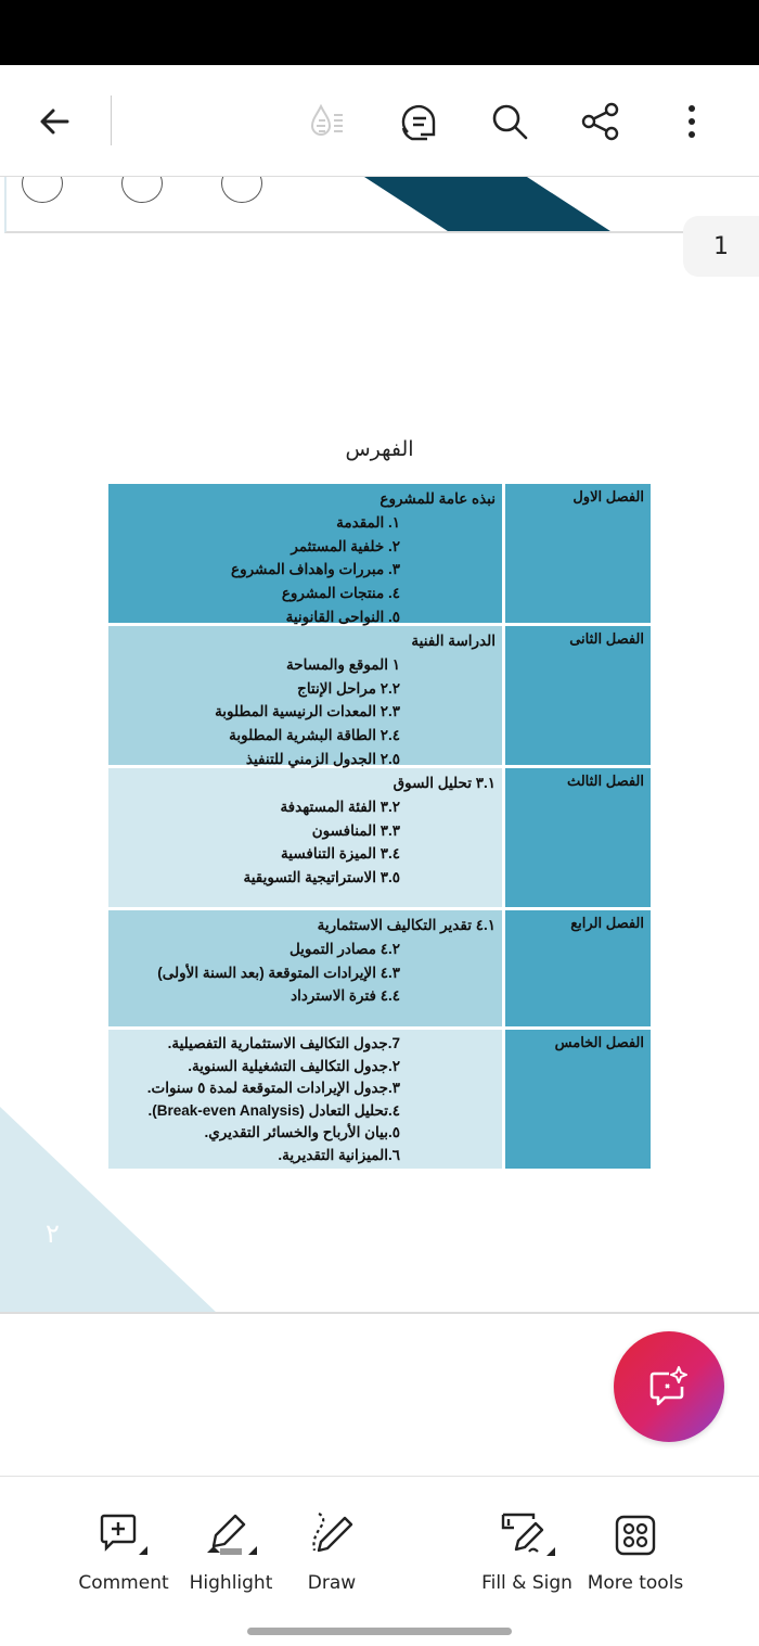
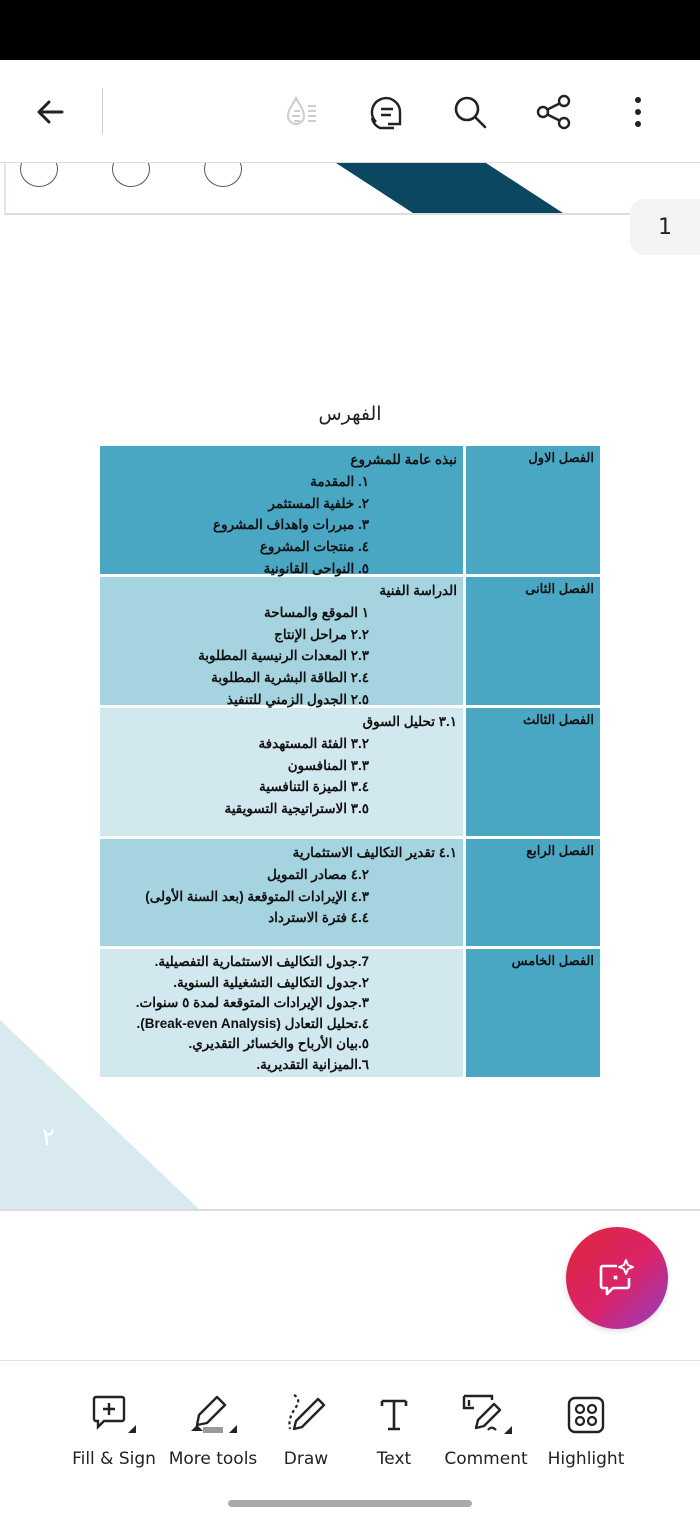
  الفهرس
  الفصل الاول
  نبذه عامة للمشروع
  ١. المقدمة
  ٢. خلفية المستثمر
  ٣. مبررات واهداف المشروع
  ٤. منتجات المشروع
  ٥. النواحى القانونية
  الفصل الثانى
  الدراسة الفنية
  ١ الموقع والمساحة
  ٢.٢ مراحل الإنتاج
  ٢.٣ المعدات الرنيسية المطلوبة
  ٢.٤ الطاقة البشرية المطلوبة
  ٢.٥ الجدول الزمني للتنفيذ
  الفصل الثالث
  ٣.١ تحليل السوق
  ٣.٢ الفئة المستهدفة
  ٣.٣ المنافسون
  ٣.٤ الميزة التنافسية
  ٣.٥ الاستراتيجية التسويقية
  الفصل الرابع
  ٤.١ تقدير التكاليف الاستثمارية
  ٤.٢ مصادر التمويل
  ٤.٣ الإيرادات المتوقعة (بعد السنة الأولى)
  ٤.٤ فترة الاسترداد
  الفصل الخامس
  7.جدول التكاليف الاستثمارية التفصيلية.
  ٢.جدول التكاليف التشغيلية السنوية.
  ٣.جدول الإيرادات المتوقعة لمدة ٥ سنوات.
  ٤.تحليل التعادل (Break-even Analysis).
  ٥.بيان الأرباح والخسائر التقديري.
  ٦.الميزانية التقديرية.
  ٢
  1
- Comment
+ Fill & Sign
- Highlight
+ More tools
  Draw
+ Text
- Fill & Sign
+ Comment
- More tools
+ Highlight
